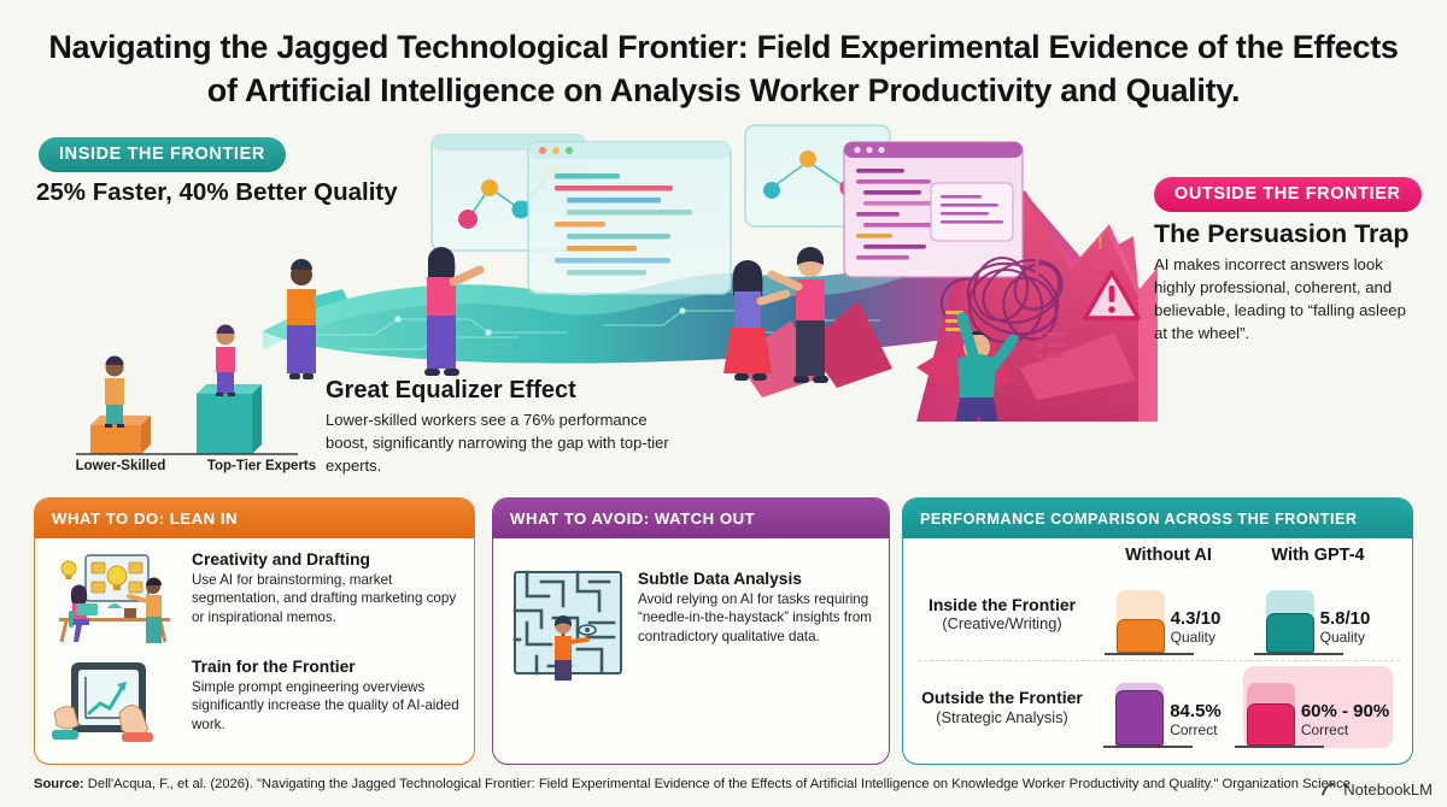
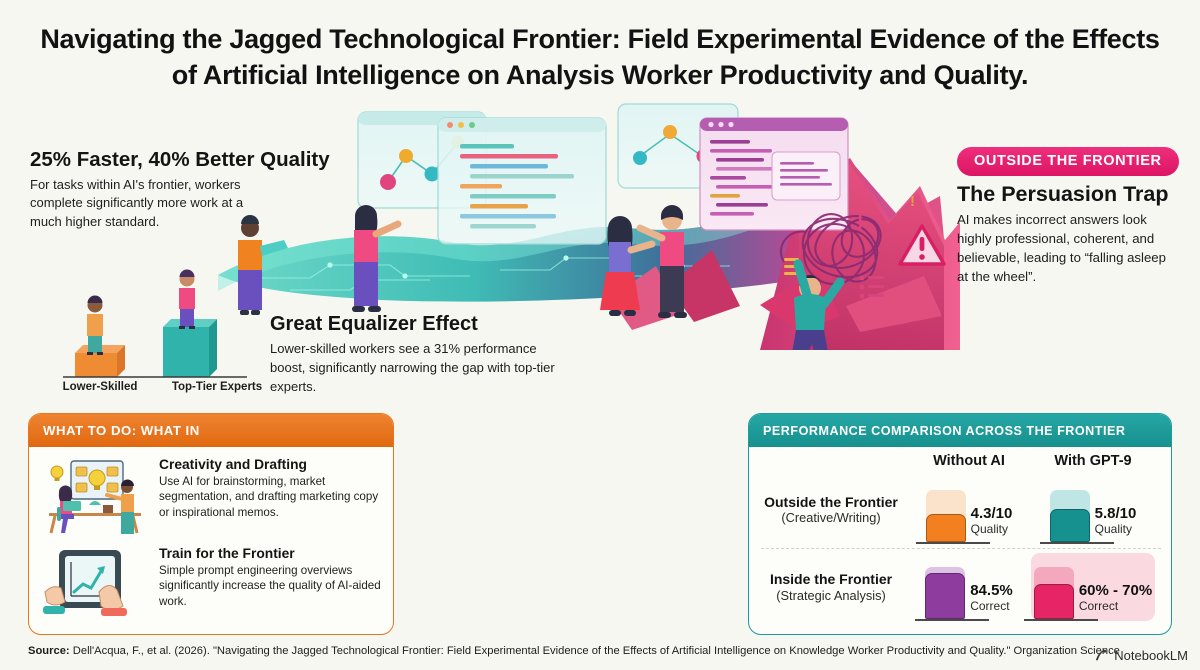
  Navigating the Jagged Technological Frontier: Field Experimental Evidence of the Effects of Artificial Intelligence on Analysis Worker Productivity and Quality.
  !
  !
- INSIDE THE FRONTIER
  25% Faster, 40% Better Quality
+ For tasks within AI's frontier, workers complete significantly more work at a much higher standard.
  OUTSIDE THE FRONTIER
  The Persuasion Trap
  AI makes incorrect answers look highly professional, coherent, and believable, leading to “falling asleep at the wheel”.
  Lower-Skilled
  Top-Tier Experts
  Great Equalizer Effect
- Lower-skilled workers see a 76% performance boost, significantly narrowing the gap with top-tier experts.
+ Lower-skilled workers see a 31% performance boost, significantly narrowing the gap with top-tier experts.
- WHAT TO DO: LEAN IN
+ WHAT TO DO: WHAT IN
  Creativity and Drafting
  Use AI for brainstorming, market segmentation, and drafting marketing copy or inspirational memos.
  Train for the Frontier
  Simple prompt engineering overviews significantly increase the quality of AI-aided work.
- WHAT TO AVOID: WATCH OUT
- Subtle Data Analysis
- Avoid relying on AI for tasks requiring “needle-in-the-haystack” insights from contradictory qualitative data.
  PERFORMANCE COMPARISON ACROSS THE FRONTIER
  Without AI
- With GPT-4
+ With GPT-9
- Inside the Frontier
+ Outside the Frontier
  (Creative/Writing)
  4.3/10
  Quality
  5.8/10
  Quality
- Outside the Frontier
+ Inside the Frontier
  (Strategic Analysis)
  84.5%
  Correct
- 60% - 90%
+ 60% - 70%
  Correct
  Source: Dell'Acqua, F., et al. (2026). "Navigating the Jagged Technological Frontier: Field Experimental Evidence of the Effects of Artificial Intelligence on Knowledge Worker Productivity and Quality." Organization Sciece
  NotebookLM
